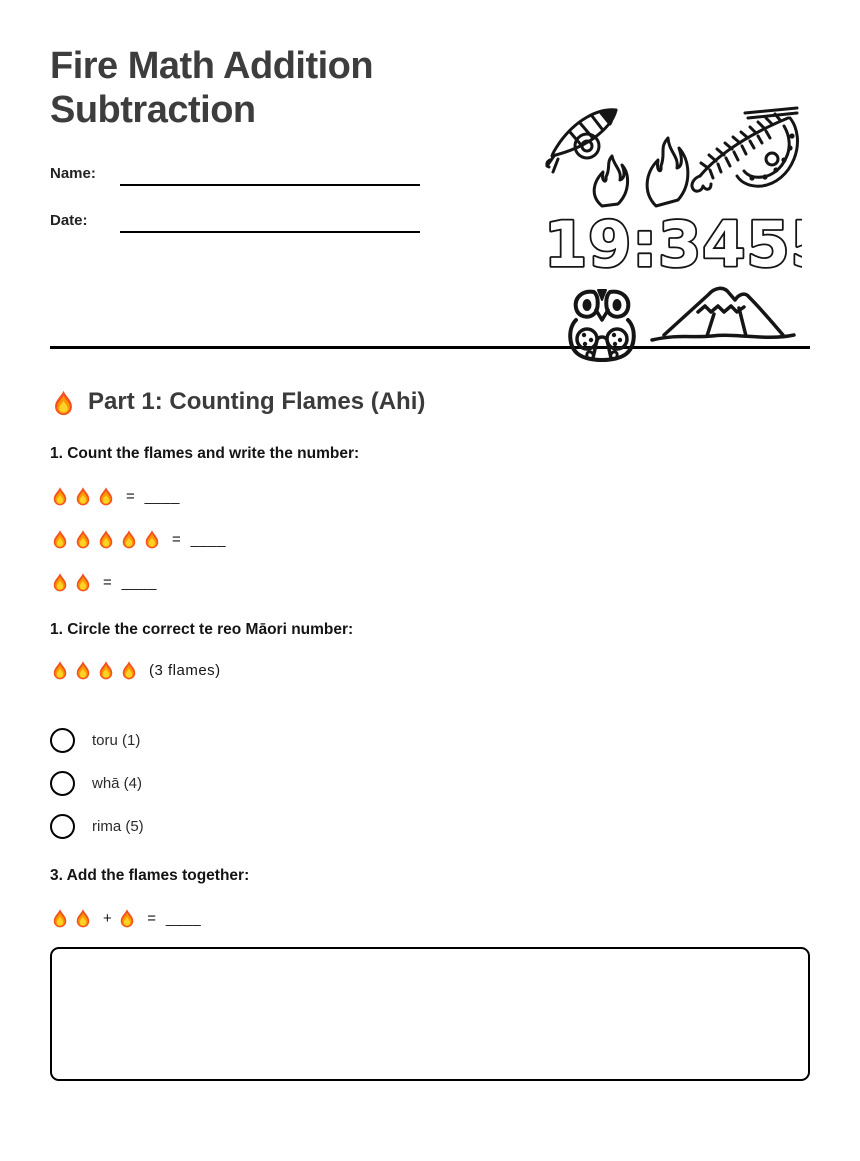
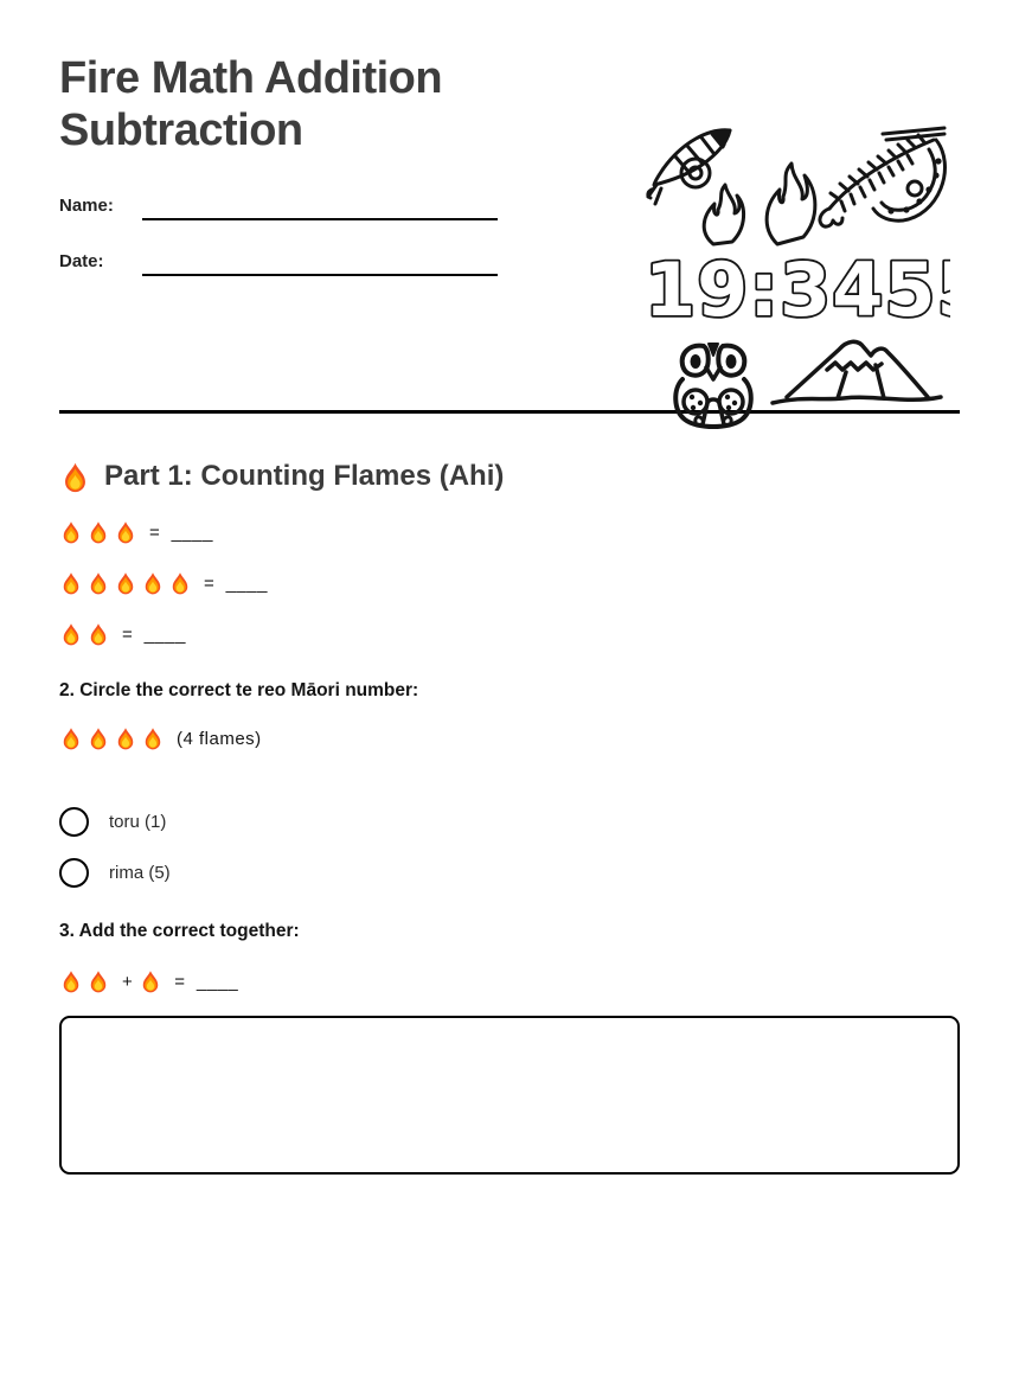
  Fire Math Addition Subtraction
  Name:
  Date:
  19:345
  Part 1: Counting Flames (Ahi)
- 1. Count the flames and write the number:
  = ____
  = ____
  = ____
- 1. Circle the correct te reo Māori number:
+ 2. Circle the correct te reo Māori number:
- (3 flames)
+ (4 flames)
  toru (1)
- whā (4)
  rima (5)
- 3. Add the flames together:
+ 3. Add the correct together:
  +
  = ____
